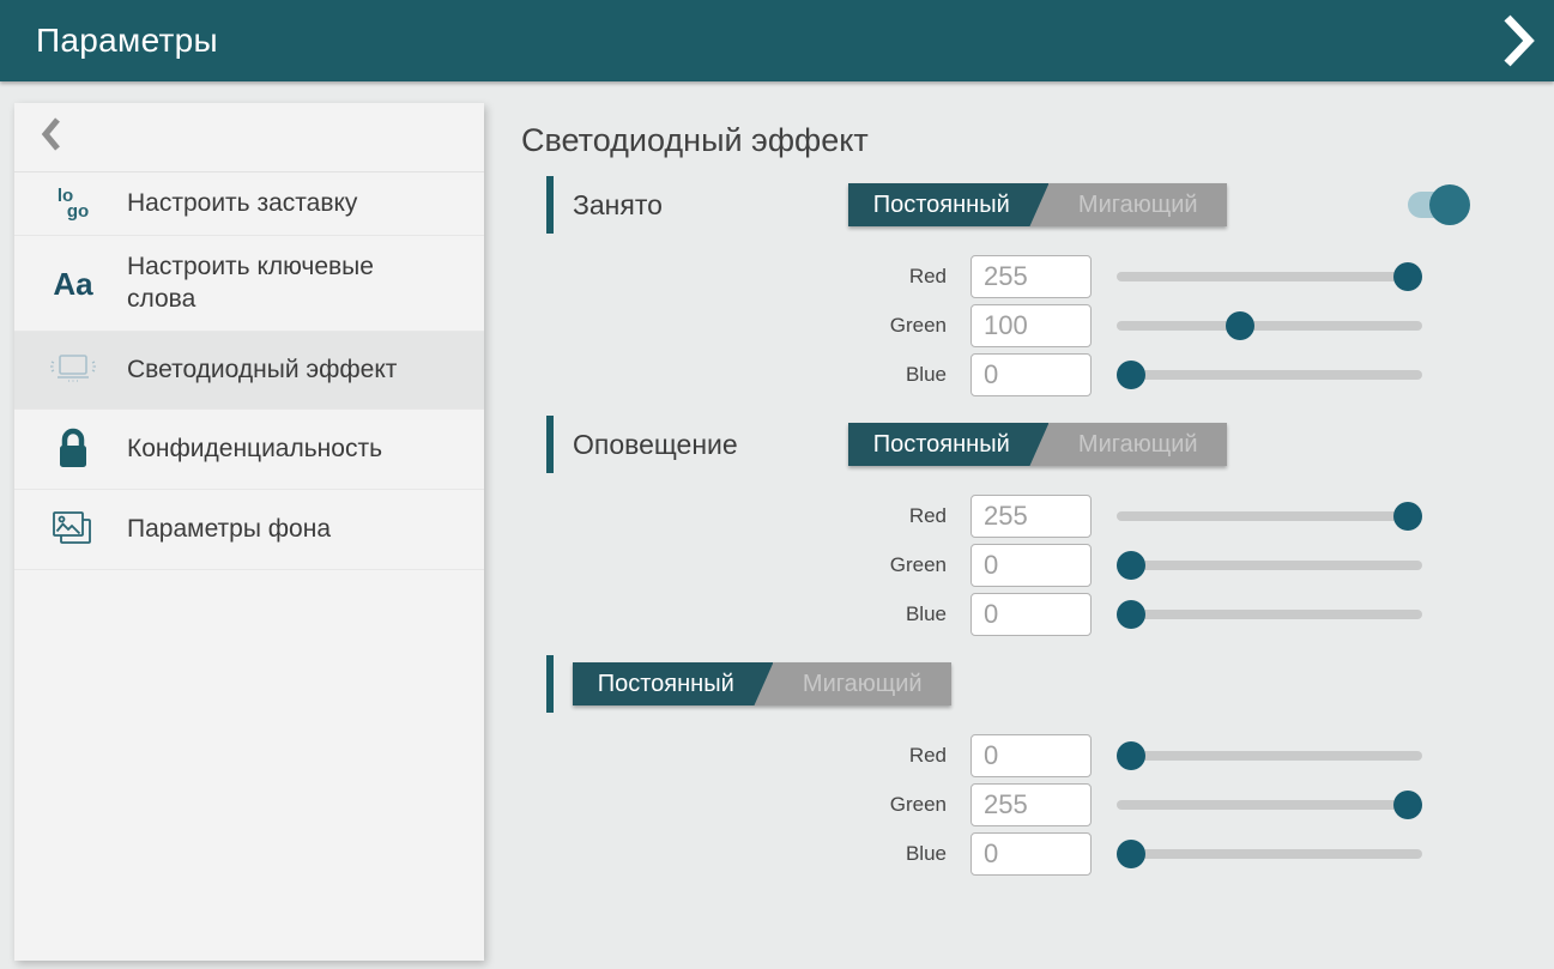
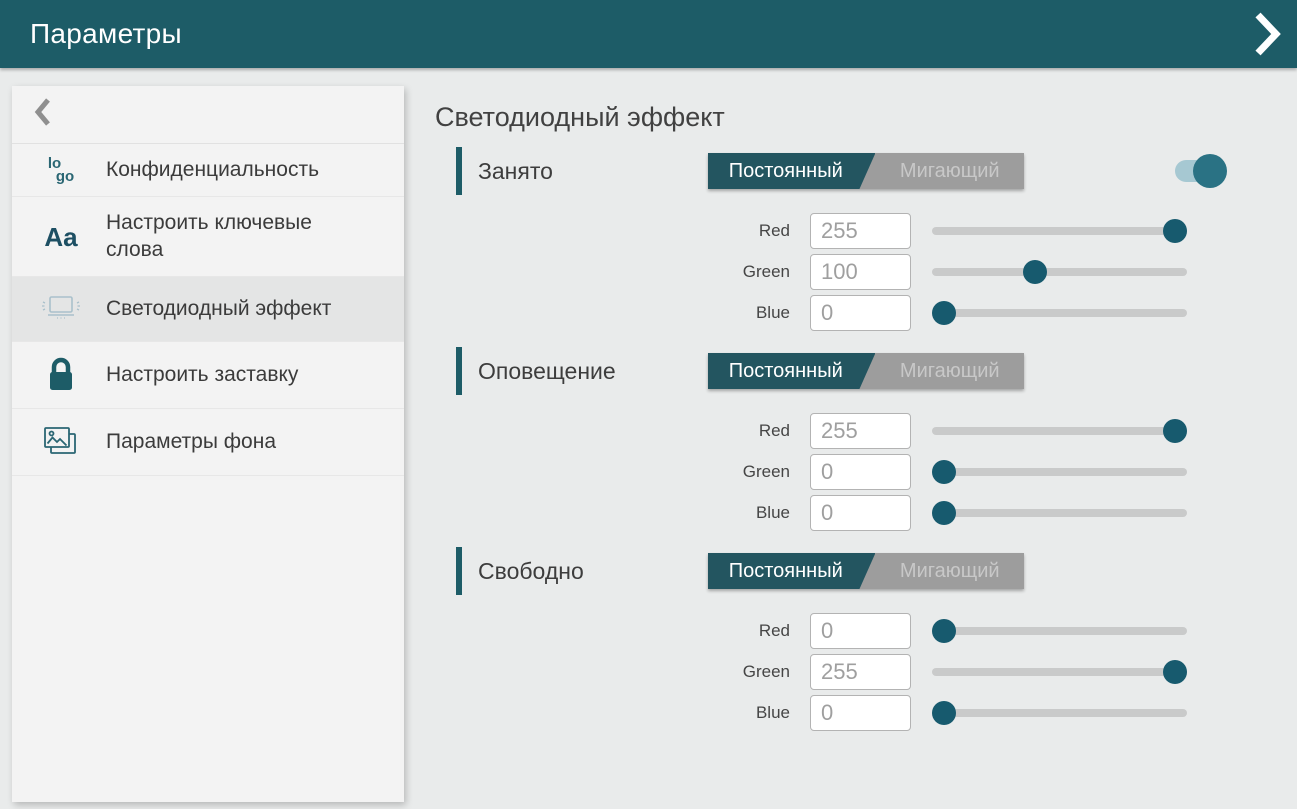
  Параметры
  lo
  go
- Настроить заставку
+ Конфиденциальность
  Aa
  Настроить ключевые слова
  Светодиодный эффект
- Конфиденциальность
+ Настроить заставку
  Параметры фона
  Светодиодный эффект
  Занято
  Постоянный
  Мигающий
  Red
  255
  Green
  100
  Blue
  0
  Оповещение
  Постоянный
  Мигающий
  Red
  255
  Green
  0
  Blue
  0
+ Свободно
  Постоянный
  Мигающий
  Red
  0
  Green
  255
  Blue
  0
